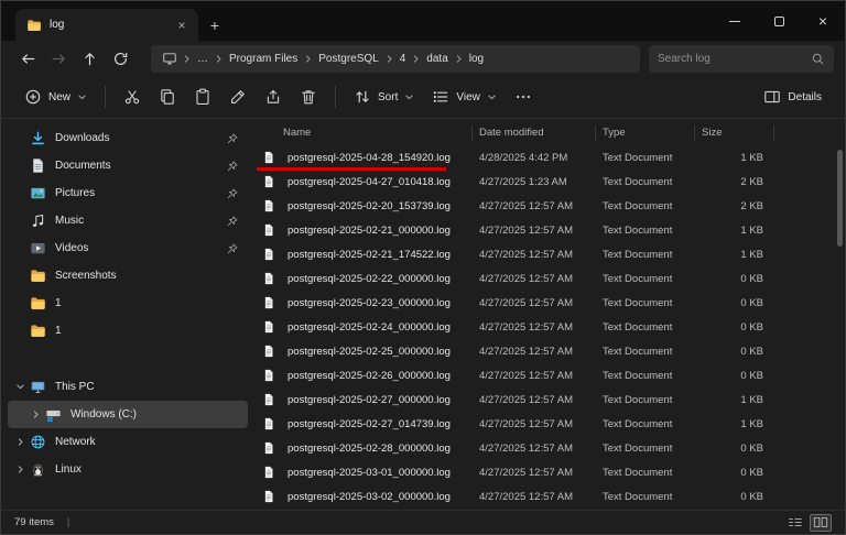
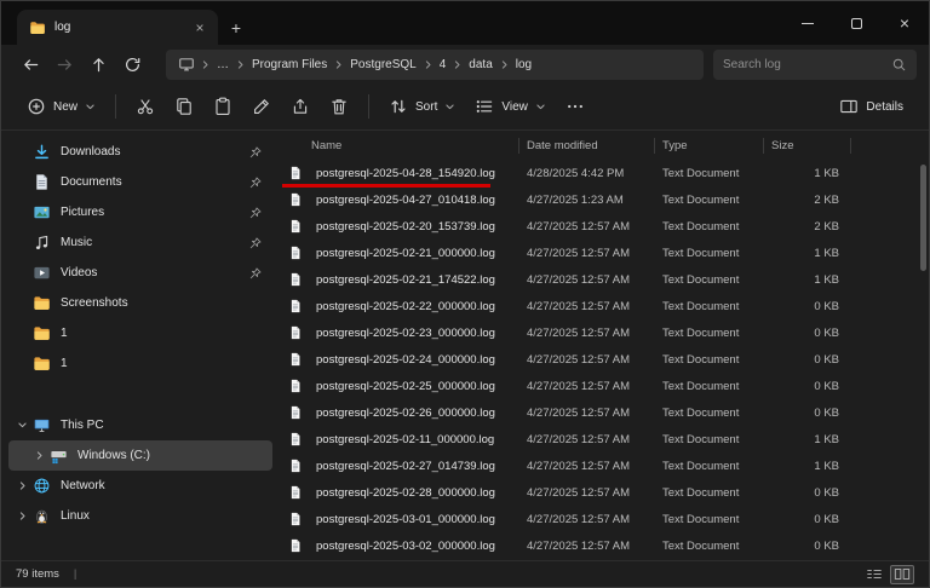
  log
  ×
  +
  ×
  …
  Program Files
  PostgreSQL
  4
  data
  log
  Search log
  New
  Sort
  View
  Details
  Downloads
  Documents
  Pictures
  Music
  Videos
  Screenshots
  1
  1
  This PC
  Windows (C:)
  Network
  Linux
  Name
  Date modified
  Type
  Size
  postgresql-2025-04-28_154920.log
  4/28/2025 4:42 PM
  Text Document
  1 KB
  postgresql-2025-04-27_010418.log
  4/27/2025 1:23 AM
  Text Document
  2 KB
  postgresql-2025-02-20_153739.log
  4/27/2025 12:57 AM
  Text Document
  2 KB
  postgresql-2025-02-21_000000.log
  4/27/2025 12:57 AM
  Text Document
  1 KB
  postgresql-2025-02-21_174522.log
  4/27/2025 12:57 AM
  Text Document
  1 KB
  postgresql-2025-02-22_000000.log
  4/27/2025 12:57 AM
  Text Document
  0 KB
  postgresql-2025-02-23_000000.log
  4/27/2025 12:57 AM
  Text Document
  0 KB
  postgresql-2025-02-24_000000.log
  4/27/2025 12:57 AM
  Text Document
  0 KB
  postgresql-2025-02-25_000000.log
  4/27/2025 12:57 AM
  Text Document
  0 KB
  postgresql-2025-02-26_000000.log
  4/27/2025 12:57 AM
  Text Document
  0 KB
- postgresql-2025-02-27_000000.log
+ postgresql-2025-02-11_000000.log
  4/27/2025 12:57 AM
  Text Document
  1 KB
  postgresql-2025-02-27_014739.log
  4/27/2025 12:57 AM
  Text Document
  1 KB
  postgresql-2025-02-28_000000.log
  4/27/2025 12:57 AM
  Text Document
  0 KB
  postgresql-2025-03-01_000000.log
  4/27/2025 12:57 AM
  Text Document
  0 KB
  postgresql-2025-03-02_000000.log
  4/27/2025 12:57 AM
  Text Document
  0 KB
  79 items
  |
